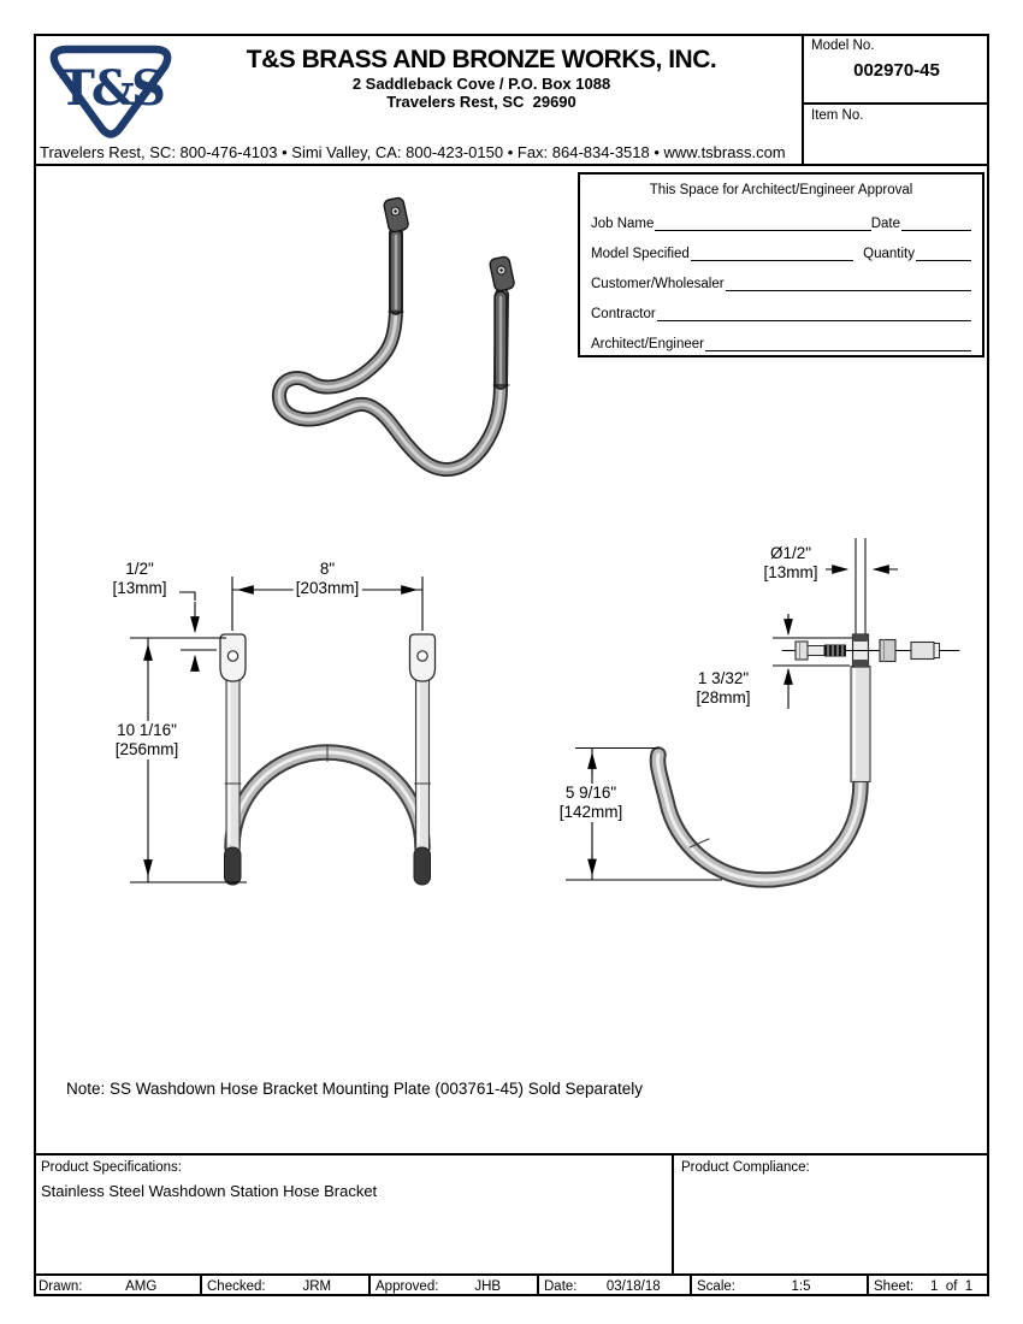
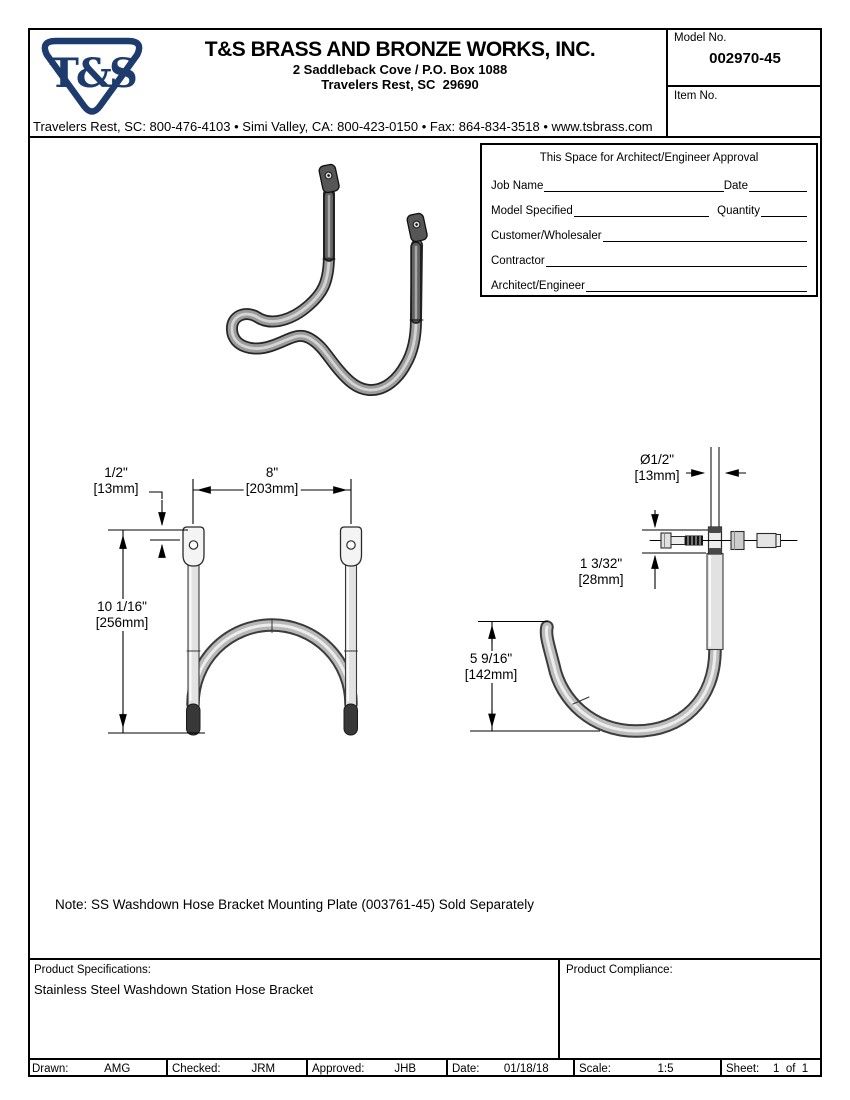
  T&S
  T&S BRASS AND BRONZE WORKS, INC.
  2 Saddleback Cove / P.O. Box 1088
  Travelers Rest, SC 29690
  Travelers Rest, SC: 800-476-4103 • Simi Valley, CA: 800-423-0150 • Fax: 864-834-3518 • www.tsbrass.com
  Model No.
  002970-45
  Item No.
  This Space for Architect/Engineer Approval
  Job Name
  Date
  Model Specified
  Quantity
  Customer/Wholesaler
  Contractor
  Architect/Engineer
  1/2"
  [13mm]
  8"
  [203mm]
  10 1/16"
  [256mm]
  Ø1/2"
  [13mm]
  1 3/32"
  [28mm]
  5 9/16"
  [142mm]
  Note: SS Washdown Hose Bracket Mounting Plate (003761-45) Sold Separately
  Product Specifications:
  Stainless Steel Washdown Station Hose Bracket
  Product Compliance:
  Drawn:
  AMG
  Checked:
  JRM
  Approved:
  JHB
  Date:
- 03/18/18
+ 01/18/18
  Scale:
  1:5
  Sheet:
  1 of 1
